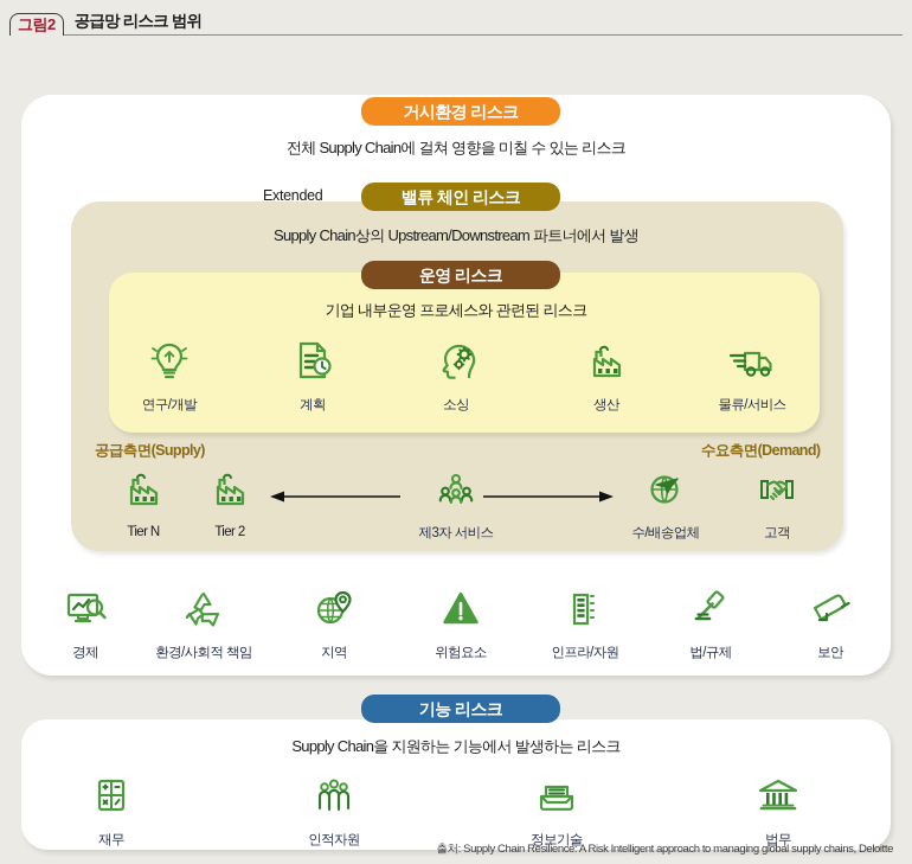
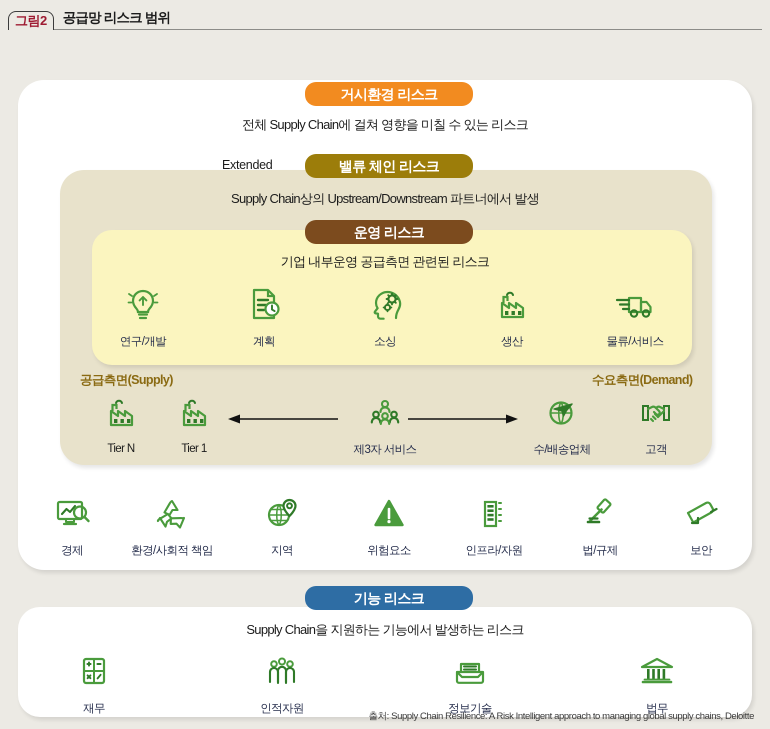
  그림2
  공급망 리스크 범위
  거시환경 리스크
  밸류 체인 리스크
  운영 리스크
  기능 리스크
  Extended
  전체 Supply Chain에 걸쳐 영향을 미칠 수 있는 리스크
  Supply Chain상의 Upstream/Downstream 파트너에서 발생
- 기업 내부운영 프로세스와 관련된 리스크
+ 기업 내부운영 공급측면 관련된 리스크
  Supply Chain을 지원하는 기능에서 발생하는 리스크
  공급측면(Supply)
  수요측면(Demand)
  연구/개발
  계획
  소싱
  생산
  물류/서비스
  Tier N
- Tier 2
+ Tier 1
  제3자 서비스
  수/배송업체
  고객
  경제
  환경/사회적 책임
  지역
  위험요소
  인프라/자원
  법/규제
  보안
  재무
  인적자원
  정보기술
  법무
  출처: Supply Chain Resilience: A Risk Intelligent approach to managing global supply chains, Deloitte
